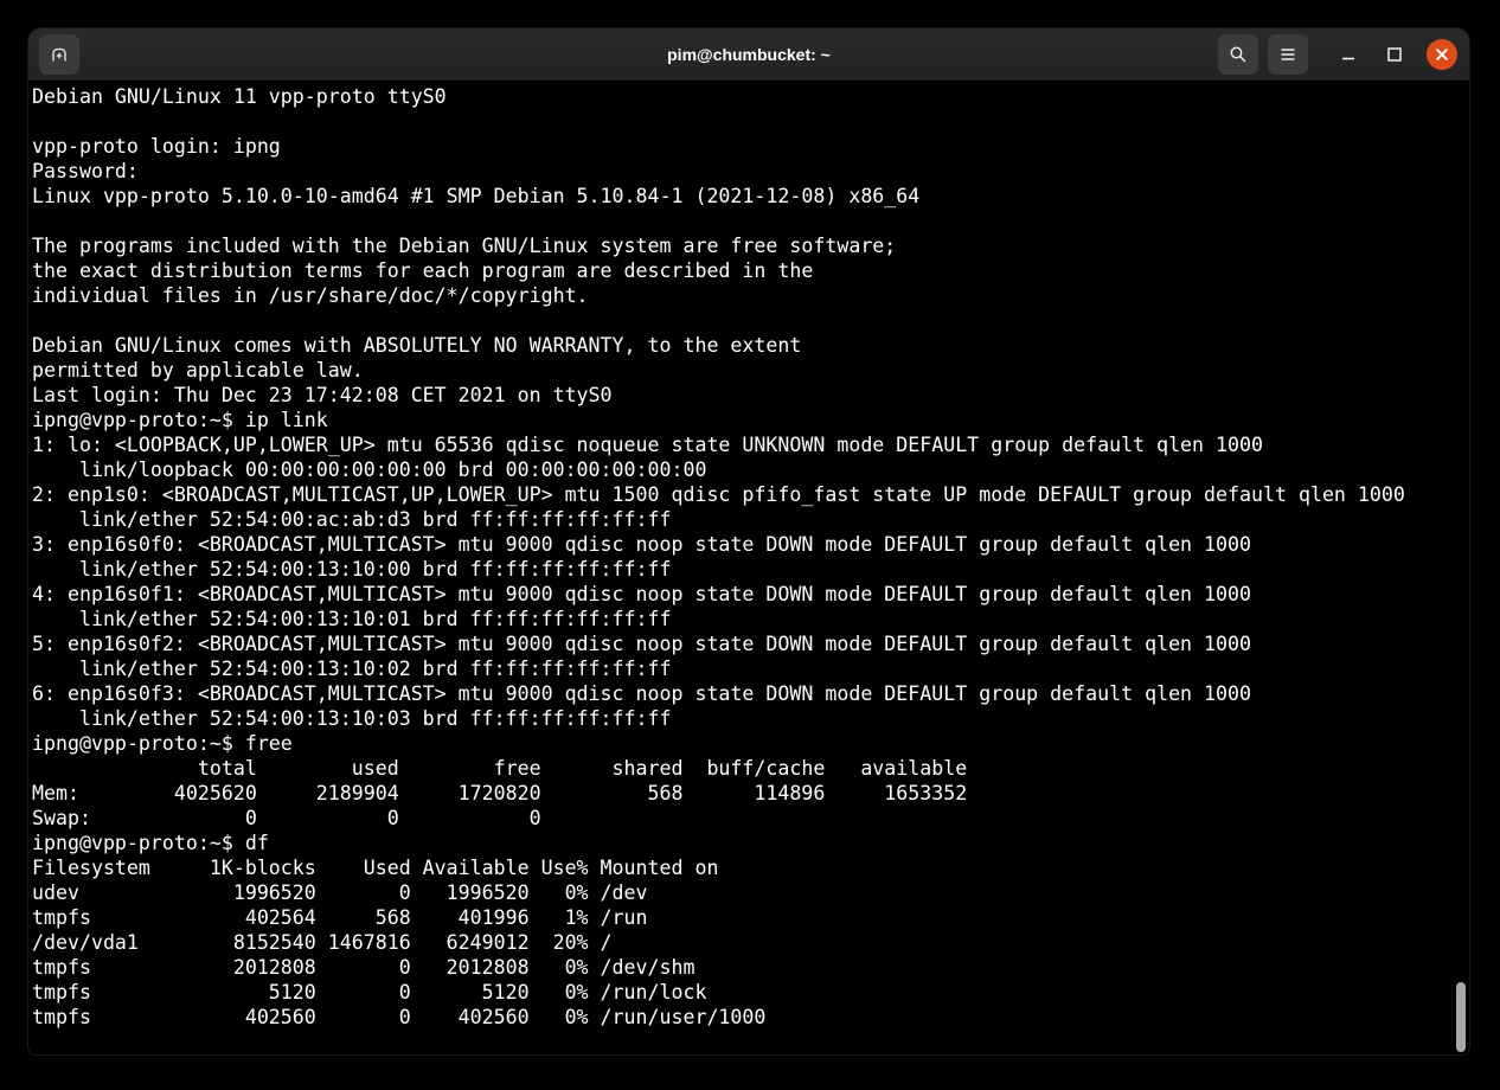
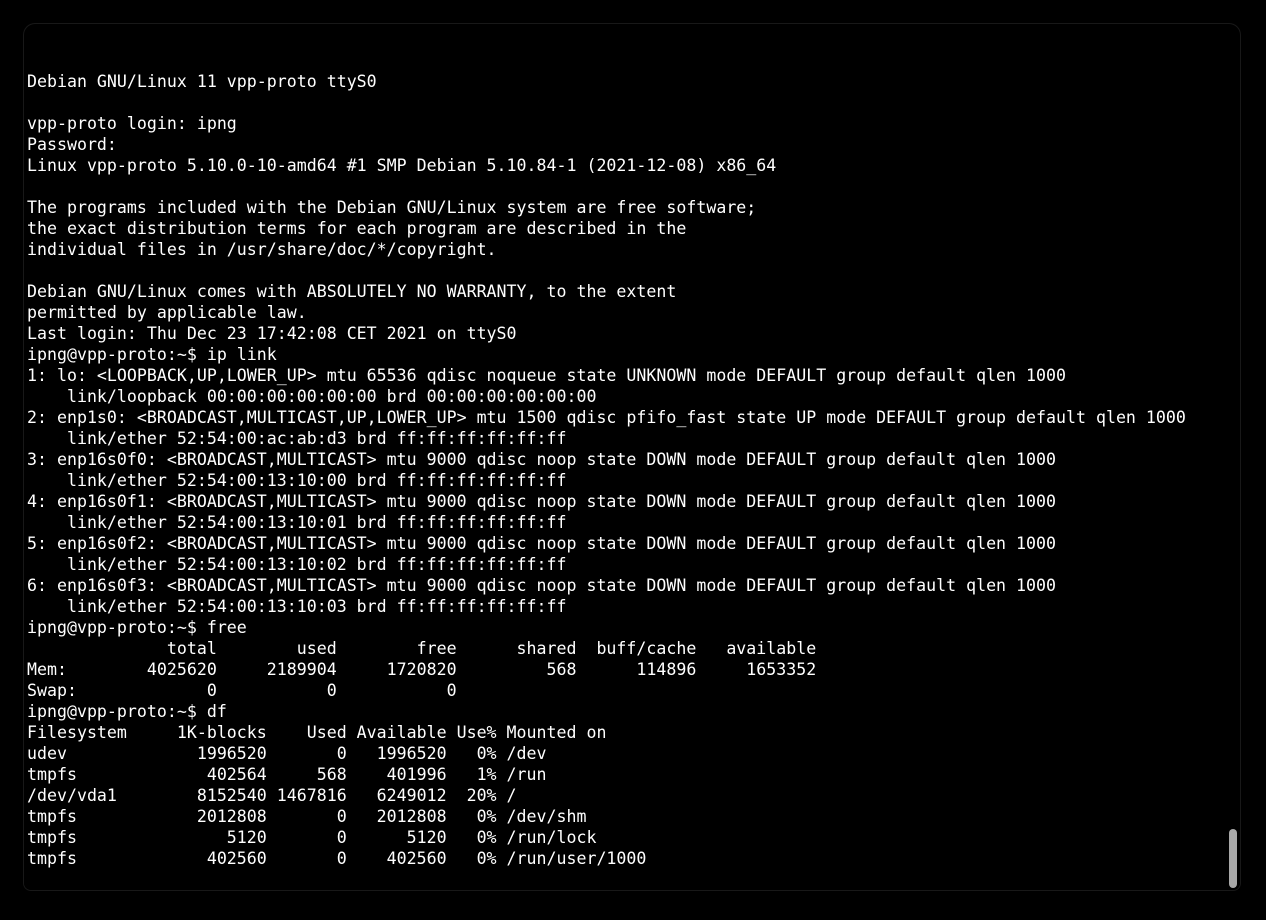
- pim@chumbucket: ~
  Debian GNU/Linux 11 vpp-proto ttyS0
  vpp-proto login: ipng
  Password:
  Linux vpp-proto 5.10.0-10-amd64 #1 SMP Debian 5.10.84-1 (2021-12-08) x86_64
  The programs included with the Debian GNU/Linux system are free software;
  the exact distribution terms for each program are described in the
  individual files in /usr/share/doc/*/copyright.
  Debian GNU/Linux comes with ABSOLUTELY NO WARRANTY, to the extent
  permitted by applicable law.
  Last login: Thu Dec 23 17:42:08 CET 2021 on ttyS0
  ipng@vpp-proto:~$ ip link
  1: lo: <LOOPBACK,UP,LOWER_UP> mtu 65536 qdisc noqueue state UNKNOWN mode DEFAULT group default qlen 1000
  link/loopback 00:00:00:00:00:00 brd 00:00:00:00:00:00
  2: enp1s0: <BROADCAST,MULTICAST,UP,LOWER_UP> mtu 1500 qdisc pfifo_fast state UP mode DEFAULT group default qlen 1000
  link/ether 52:54:00:ac:ab:d3 brd ff:ff:ff:ff:ff:ff
  3: enp16s0f0: <BROADCAST,MULTICAST> mtu 9000 qdisc noop state DOWN mode DEFAULT group default qlen 1000
  link/ether 52:54:00:13:10:00 brd ff:ff:ff:ff:ff:ff
  4: enp16s0f1: <BROADCAST,MULTICAST> mtu 9000 qdisc noop state DOWN mode DEFAULT group default qlen 1000
  link/ether 52:54:00:13:10:01 brd ff:ff:ff:ff:ff:ff
  5: enp16s0f2: <BROADCAST,MULTICAST> mtu 9000 qdisc noop state DOWN mode DEFAULT group default qlen 1000
  link/ether 52:54:00:13:10:02 brd ff:ff:ff:ff:ff:ff
  6: enp16s0f3: <BROADCAST,MULTICAST> mtu 9000 qdisc noop state DOWN mode DEFAULT group default qlen 1000
  link/ether 52:54:00:13:10:03 brd ff:ff:ff:ff:ff:ff
  ipng@vpp-proto:~$ free
  total used free shared buff/cache available
  Mem: 4025620 2189904 1720820 568 114896 1653352
  Swap: 0 0 0
  ipng@vpp-proto:~$ df
  Filesystem 1K-blocks Used Available Use% Mounted on
  udev 1996520 0 1996520 0% /dev
  tmpfs 402564 568 401996 1% /run
  /dev/vda1 8152540 1467816 6249012 20% /
  tmpfs 2012808 0 2012808 0% /dev/shm
  tmpfs 5120 0 5120 0% /run/lock
  tmpfs 402560 0 402560 0% /run/user/1000
